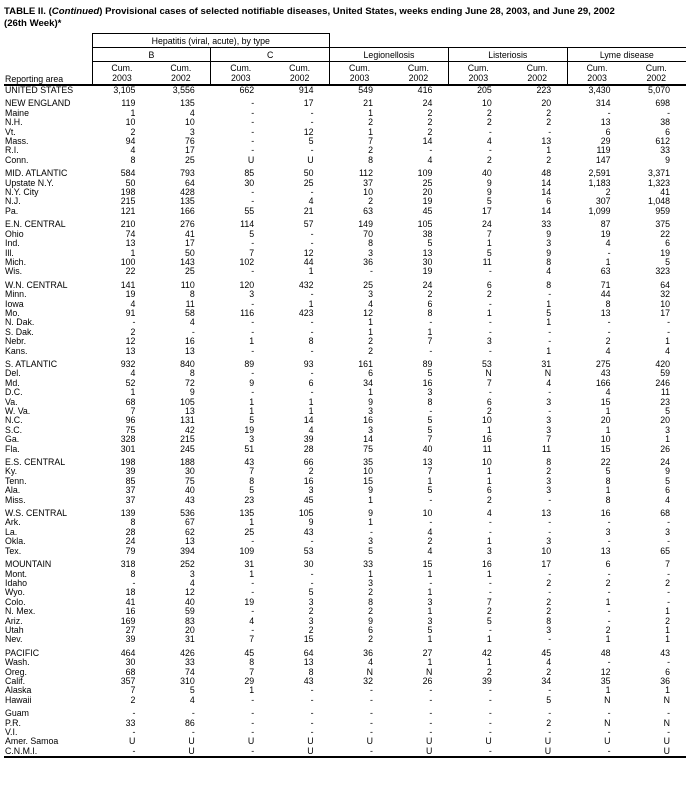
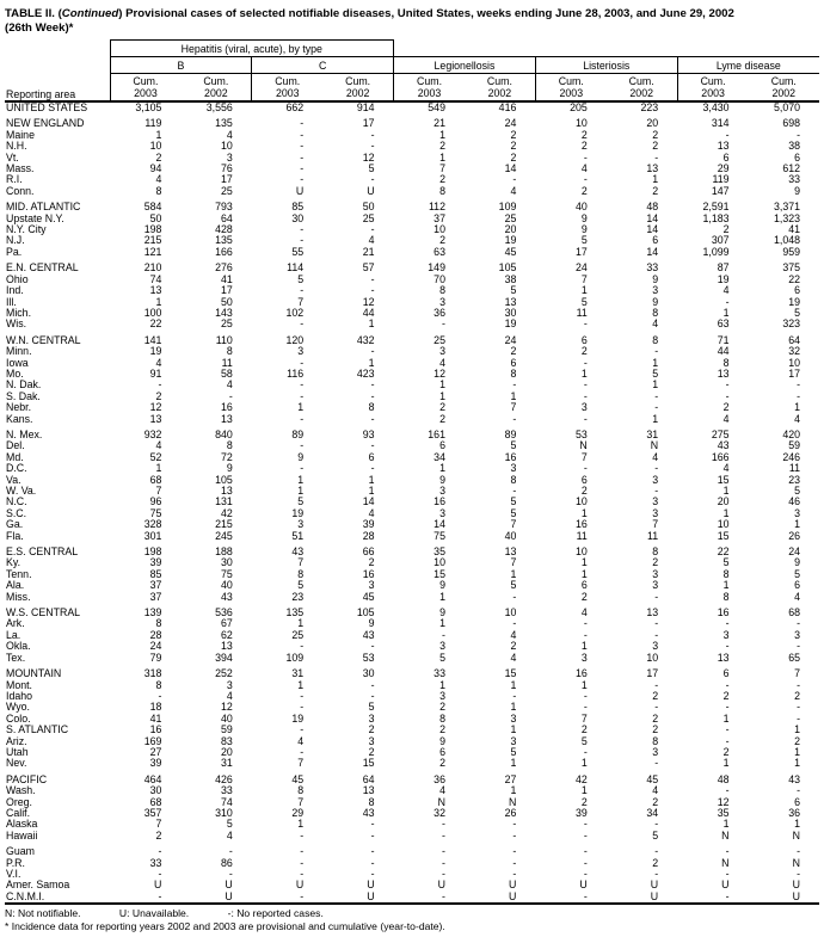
  TABLE II. (Continued) Provisional cases of selected notifiable diseases, United States, weeks ending June 28, 2003, and June 29, 2002
  (26th Week)*
  	Hepatitis (viral, acute), by type
  	B	C	Legionellosis	Listeriosis	Lyme disease
  Reporting area	Cum.2003	Cum.2002	Cum.2003	Cum.2002	Cum.2003	Cum.2002	Cum.2003	Cum.2002	Cum.2003	Cum.2002
  UNITED STATES	3,105	3,556	662	914	549	416	205	223	3,430	5,070
  NEW ENGLAND	119	135	-	17	21	24	10	20	314	698
  Maine	1	4	-	-	1	2	2	2	-	-
  N.H.	10	10	-	-	2	2	2	2	13	38
  Vt.	2	3	-	12	1	2	-	-	6	6
  Mass.	94	76	-	5	7	14	4	13	29	612
  R.I.	4	17	-	-	2	-	-	1	119	33
  Conn.	8	25	U	U	8	4	2	2	147	9
  MID. ATLANTIC	584	793	85	50	112	109	40	48	2,591	3,371
  Upstate N.Y.	50	64	30	25	37	25	9	14	1,183	1,323
  N.Y. City	198	428	-	-	10	20	9	14	2	41
  N.J.	215	135	-	4	2	19	5	6	307	1,048
  Pa.	121	166	55	21	63	45	17	14	1,099	959
  E.N. CENTRAL	210	276	114	57	149	105	24	33	87	375
  Ohio	74	41	5	-	70	38	7	9	19	22
  Ind.	13	17	-	-	8	5	1	3	4	6
  Ill.	1	50	7	12	3	13	5	9	-	19
  Mich.	100	143	102	44	36	30	11	8	1	5
  Wis.	22	25	-	1	-	19	-	4	63	323
  W.N. CENTRAL	141	110	120	432	25	24	6	8	71	64
  Minn.	19	8	3	-	3	2	2	-	44	32
  Iowa	4	11	-	1	4	6	-	1	8	10
  Mo.	91	58	116	423	12	8	1	5	13	17
  N. Dak.	-	4	-	-	1	-	-	1	-	-
  S. Dak.	2	-	-	-	1	1	-	-	-	-
  Nebr.	12	16	1	8	2	7	3	-	2	1
  Kans.	13	13	-	-	2	-	-	1	4	4
- S. ATLANTIC	932	840	89	93	161	89	53	31	275	420
+ N. Mex.	932	840	89	93	161	89	53	31	275	420
  Del.	4	8	-	-	6	5	N	N	43	59
  Md.	52	72	9	6	34	16	7	4	166	246
  D.C.	1	9	-	-	1	3	-	-	4	11
  Va.	68	105	1	1	9	8	6	3	15	23
  W. Va.	7	13	1	1	3	-	2	-	1	5
- N.C.	96	131	5	14	16	5	10	3	20	20
+ N.C.	96	131	5	14	16	5	10	3	20	46
  S.C.	75	42	19	4	3	5	1	3	1	3
  Ga.	328	215	3	39	14	7	16	7	10	1
  Fla.	301	245	51	28	75	40	11	11	15	26
  E.S. CENTRAL	198	188	43	66	35	13	10	8	22	24
  Ky.	39	30	7	2	10	7	1	2	5	9
  Tenn.	85	75	8	16	15	1	1	3	8	5
  Ala.	37	40	5	3	9	5	6	3	1	6
  Miss.	37	43	23	45	1	-	2	-	8	4
  W.S. CENTRAL	139	536	135	105	9	10	4	13	16	68
  Ark.	8	67	1	9	1	-	-	-	-	-
  La.	28	62	25	43	-	4	-	-	3	3
  Okla.	24	13	-	-	3	2	1	3	-	-
  Tex.	79	394	109	53	5	4	3	10	13	65
  MOUNTAIN	318	252	31	30	33	15	16	17	6	7
  Mont.	8	3	1	-	1	1	1	-	-	-
  Idaho	-	4	-	-	3	-	-	2	2	2
  Wyo.	18	12	-	5	2	1	-	-	-	-
  Colo.	41	40	19	3	8	3	7	2	1	-
- N. Mex.	16	59	-	2	2	1	2	2	-	1
+ S. ATLANTIC	16	59	-	2	2	1	2	2	-	1
  Ariz.	169	83	4	3	9	3	5	8	-	2
  Utah	27	20	-	2	6	5	-	3	2	1
  Nev.	39	31	7	15	2	1	1	-	1	1
  PACIFIC	464	426	45	64	36	27	42	45	48	43
  Wash.	30	33	8	13	4	1	1	4	-	-
  Oreg.	68	74	7	8	N	N	2	2	12	6
  Calif.	357	310	29	43	32	26	39	34	35	36
  Alaska	7	5	1	-	-	-	-	-	1	1
  Hawaii	2	4	-	-	-	-	-	5	N	N
  Guam	-	-	-	-	-	-	-	-	-	-
  P.R.	33	86	-	-	-	-	-	2	N	N
  V.I.	-	-	-	-	-	-	-	-	-	-
  Amer. Samoa	U	U	U	U	U	U	U	U	U	U
  C.N.M.I.	-	U	-	U	-	U	-	U	-	U
+ N: Not notifiable. U: Unavailable. -: No reported cases.
+ * Incidence data for reporting years 2002 and 2003 are provisional and cumulative (year-to-date).
